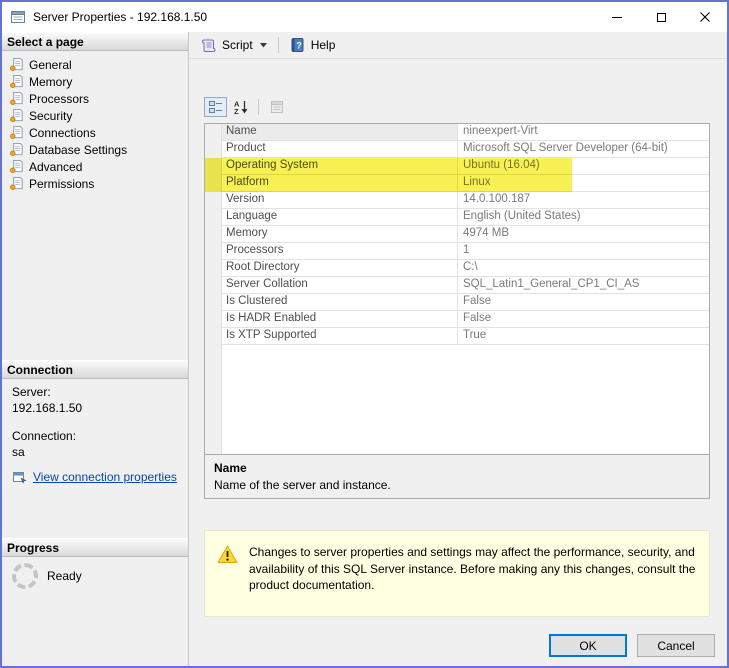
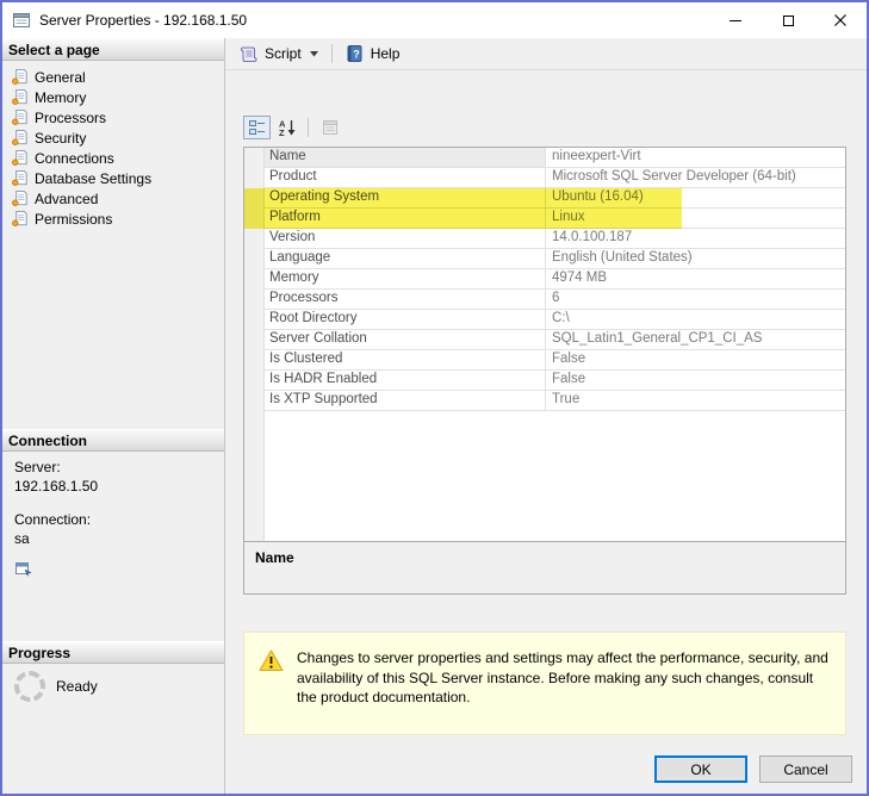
  Server Properties - 192.168.1.50
  Select a page
  General
  Memory
  Processors
  Security
  Connections
  Database Settings
  Advanced
  Permissions
  Connection
  Server:
  192.168.1.50
  Connection:
  sa
- View connection properties
  Progress
  Ready
  Script
  ?
  Help
  A
  Z
  Name
  nineexpert-Virt
  Product
  Microsoft SQL Server Developer (64-bit)
  Operating System
  Ubuntu (16.04)
  Platform
  Linux
  Version
  14.0.100.187
  Language
  English (United States)
  Memory
  4974 MB
  Processors
- 1
+ 6
  Root Directory
  C:\
  Server Collation
  SQL_Latin1_General_CP1_CI_AS
  Is Clustered
  False
  Is HADR Enabled
  False
  Is XTP Supported
  True
  Name
- Name of the server and instance.
- Changes to server properties and settings may affect the performance, security, and availability of this SQL Server instance. Before making any this changes, consult the product documentation.
+ Changes to server properties and settings may affect the performance, security, and availability of this SQL Server instance. Before making any such changes, consult the product documentation.
  OK
  Cancel
